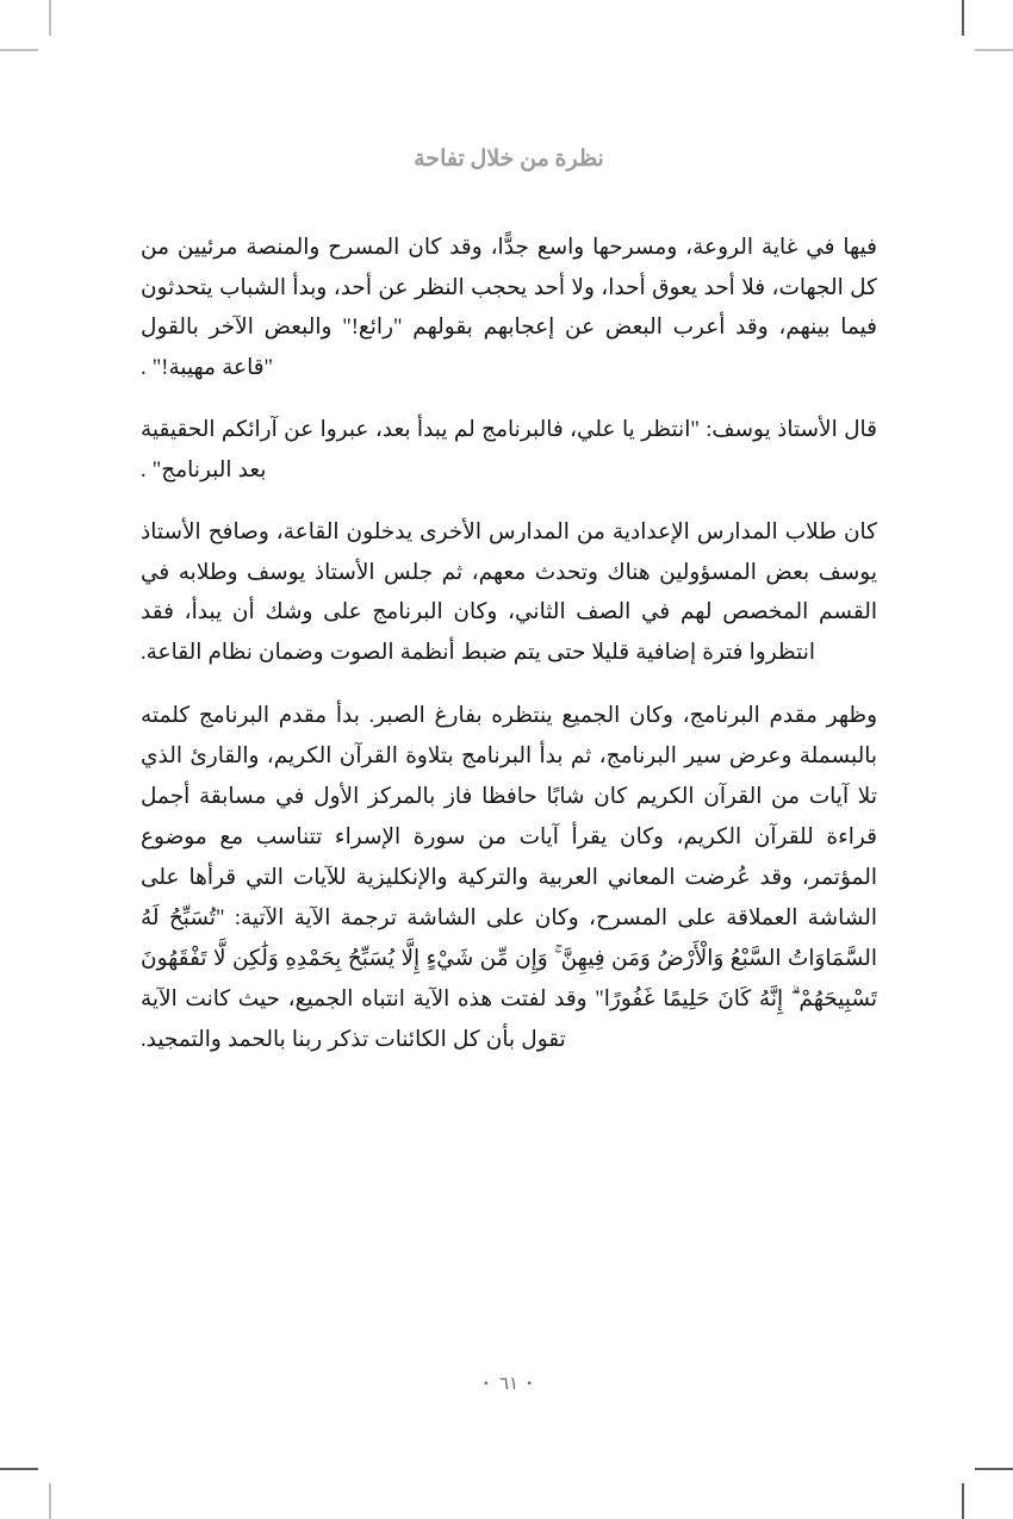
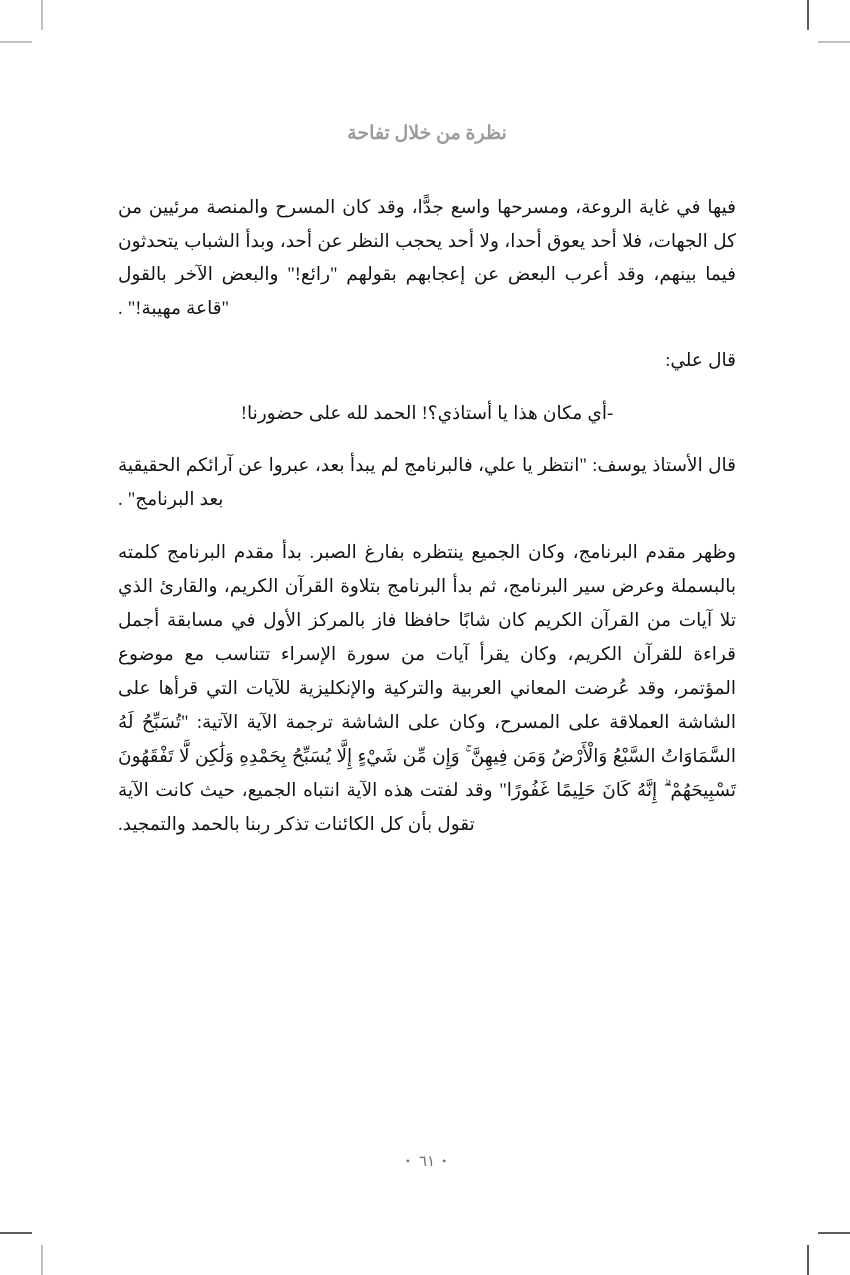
  نظرة من خلال تفاحة
  فيها في غاية الروعة، ومسرحها واسع جدًّا، وقد كان المسرح والمنصة مرئيين من كل الجهات، فلا أحد يعوق أحدا، ولا أحد يحجب النظر عن أحد، وبدأ الشباب يتحدثون فيما بينهم، وقد أعرب البعض عن إعجابهم بقولهم "رائع!" والبعض الآخر بالقول "قاعة مهيبة!" .
+ قال علي:
+ -أي مكان هذا يا أستاذي؟! الحمد لله على حضورنا!
  قال الأستاذ يوسف: "انتظر يا علي، فالبرنامج لم يبدأ بعد، عبروا عن آرائكم الحقيقية بعد البرنامج" .
- كان طلاب المدارس الإعدادية من المدارس الأخرى يدخلون القاعة، وصافح الأستاذ يوسف بعض المسؤولين هناك وتحدث معهم، ثم جلس الأستاذ يوسف وطلابه في القسم المخصص لهم في الصف الثاني، وكان البرنامج على وشك أن يبدأ، فقد انتظروا فترة إضافية قليلا حتى يتم ضبط أنظمة الصوت وضمان نظام القاعة.
  وظهر مقدم البرنامج، وكان الجميع ينتظره بفارغ الصبر. بدأ مقدم البرنامج كلمته بالبسملة وعرض سير البرنامج، ثم بدأ البرنامج بتلاوة القرآن الكريم، والقارئ الذي تلا آيات من القرآن الكريم كان شابًا حافظا فاز بالمركز الأول في مسابقة أجمل قراءة للقرآن الكريم، وكان يقرأ آيات من سورة الإسراء تتناسب مع موضوع المؤتمر، وقد عُرضت المعاني العربية والتركية والإنكليزية للآيات التي قرأها على الشاشة العملاقة على المسرح، وكان على الشاشة ترجمة الآية الآتية: "تُسَبِّحُ لَهُ السَّمَاوَاتُ السَّبْعُ وَالْأَرْضُ وَمَن فِيهِنَّ ۚ وَإِن مِّن شَيْءٍ إِلَّا يُسَبِّحُ بِحَمْدِهِ وَلَٰكِن لَّا تَفْقَهُونَ تَسْبِيحَهُمْ ۗ إِنَّهُ كَانَ حَلِيمًا غَفُورًا" وقد لفتت هذه الآية انتباه الجميع، حيث كانت الآية تقول بأن كل الكائنات تذكر ربنا بالحمد والتمجيد.
  •٦١•
